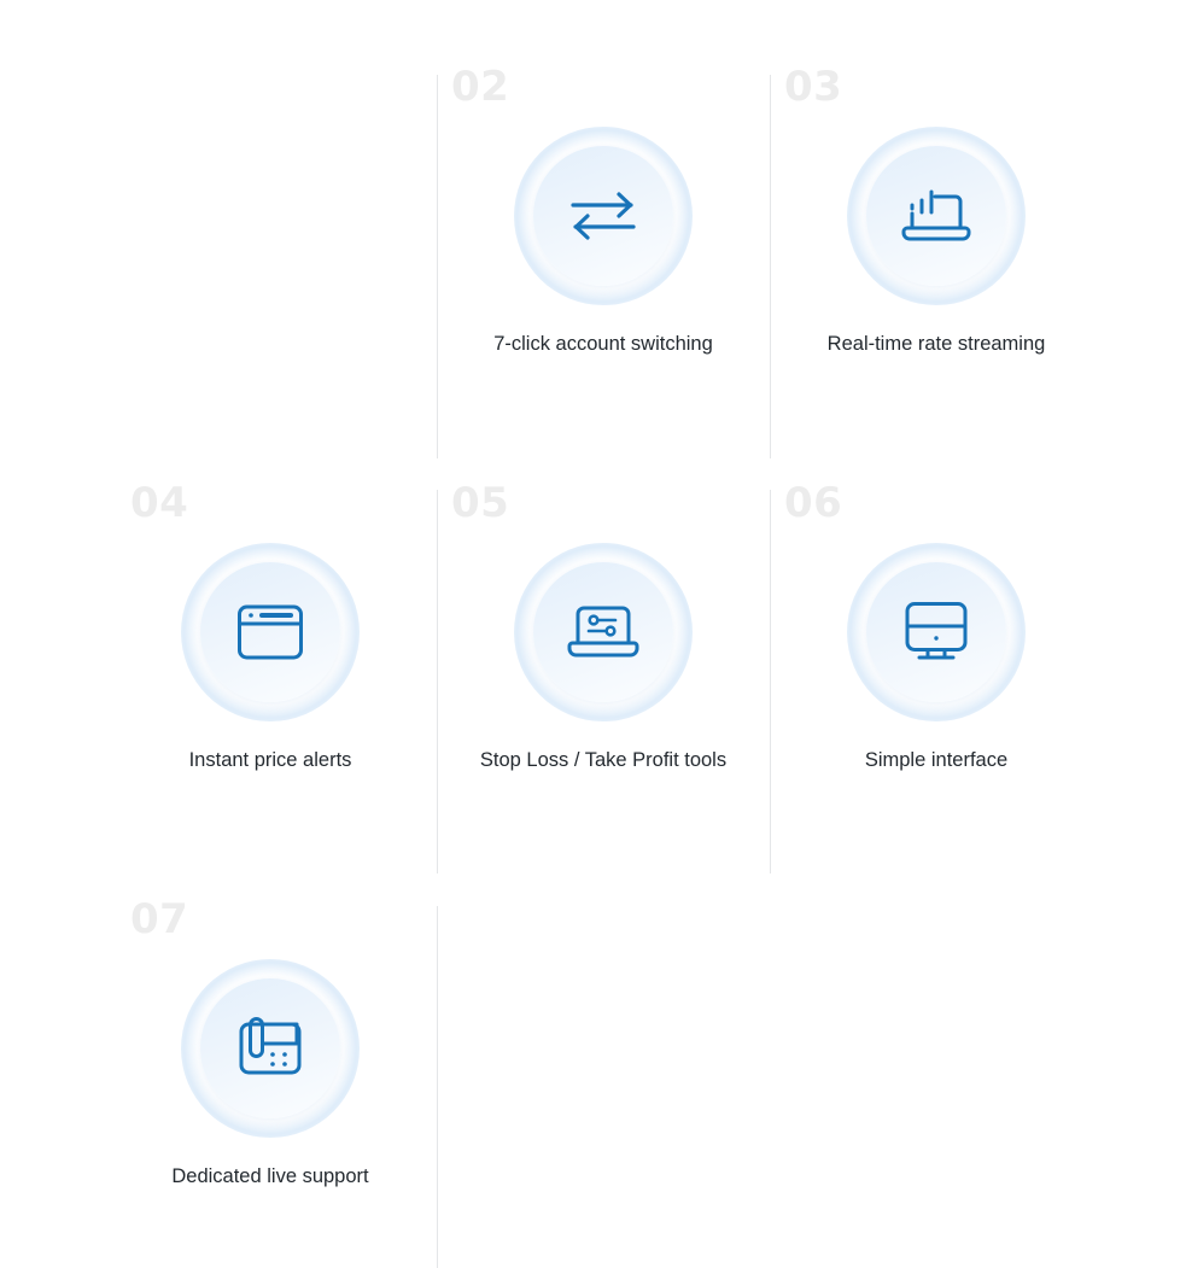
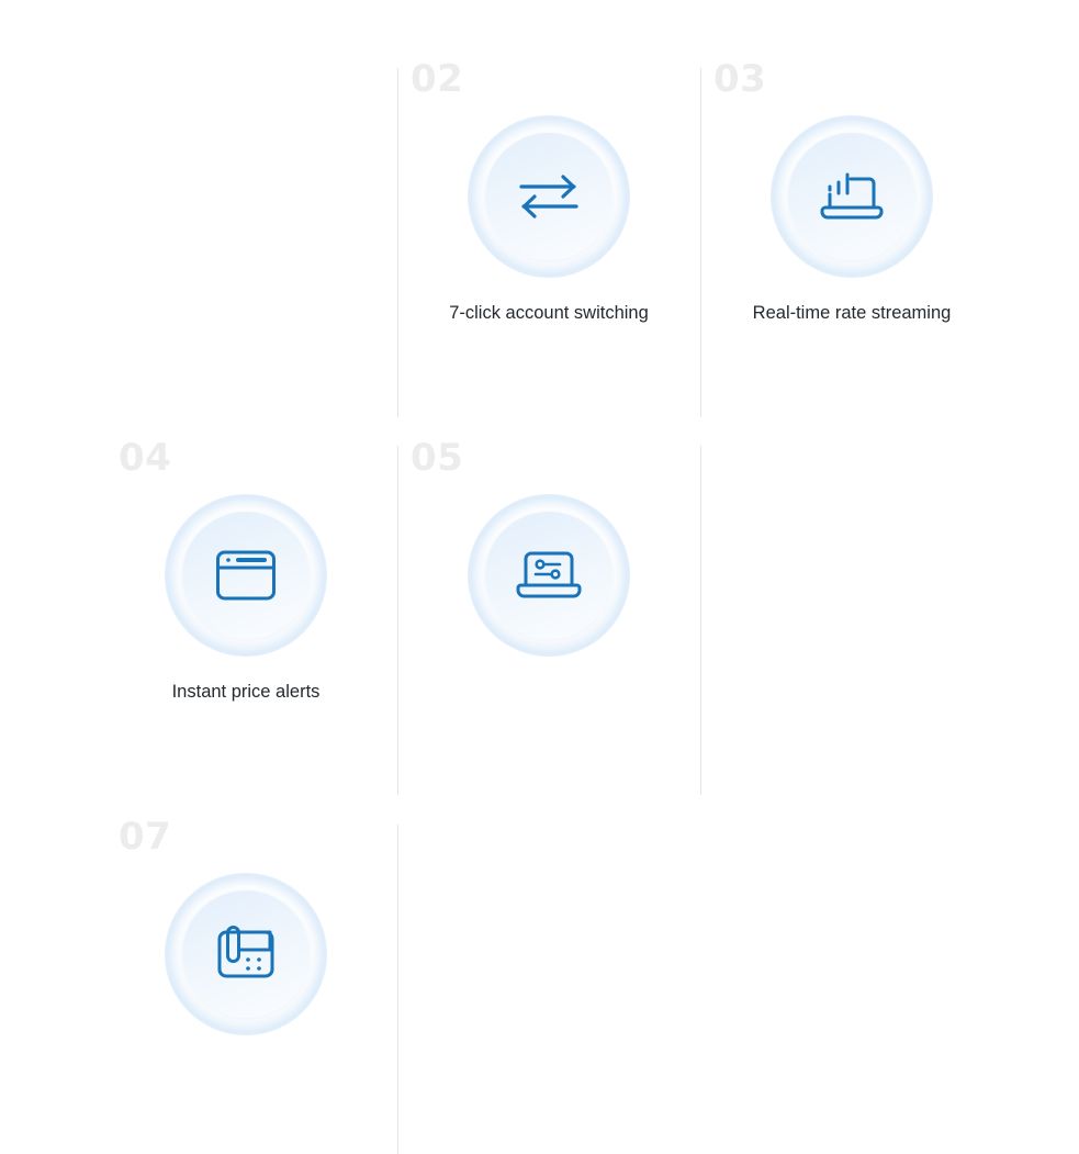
  7-click account switching
  Real-time rate streaming
  Instant price alerts
- Stop Loss / Take Profit tools
- Simple interface
- Dedicated live support
